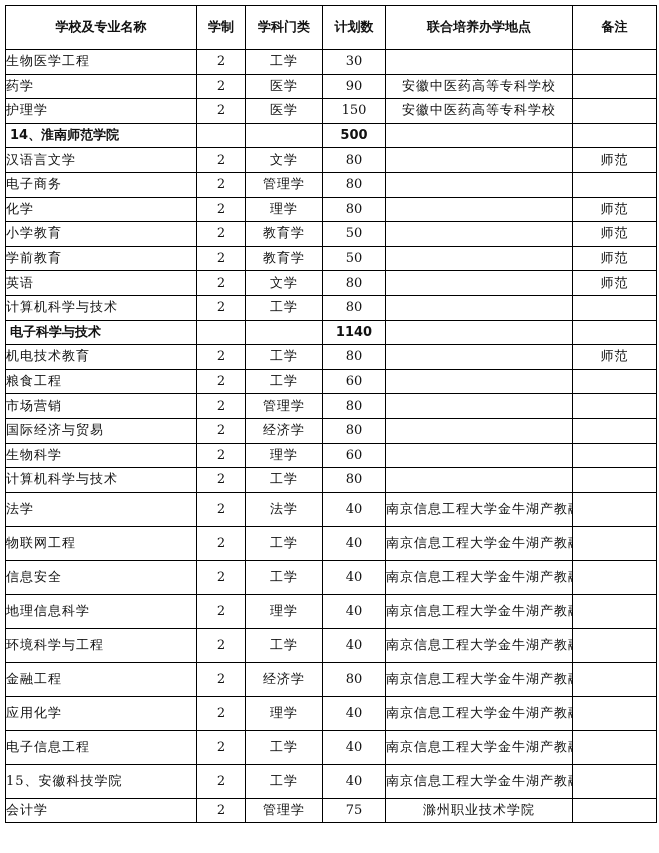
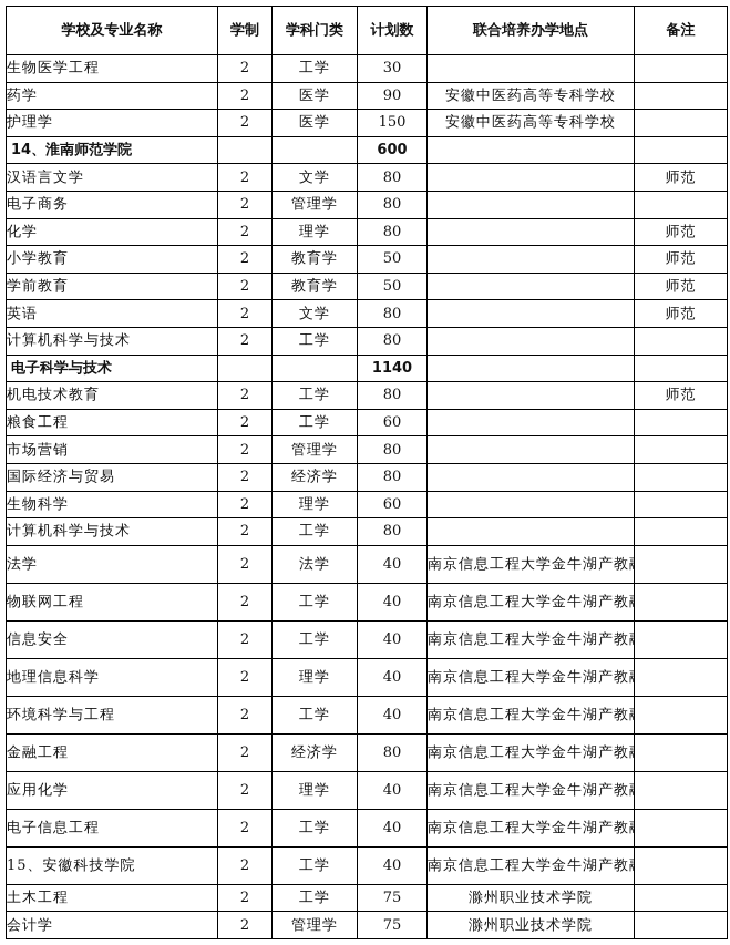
  学校及专业名称	学制	学科门类	计划数	联合培养办学地点	备注
  生物医学工程	2	工学	30
  药学	2	医学	90	安徽中医药高等专科学校
  护理学	2	医学	150	安徽中医药高等专科学校
- 14、淮南师范学院			500
+ 14、淮南师范学院			600
  汉语言文学	2	文学	80		师范
  电子商务	2	管理学	80
  化学	2	理学	80		师范
  小学教育	2	教育学	50		师范
  学前教育	2	教育学	50		师范
  英语	2	文学	80		师范
  计算机科学与技术	2	工学	80
  电子科学与技术			1140
  机电技术教育	2	工学	80		师范
  粮食工程	2	工学	60
  市场营销	2	管理学	80
  国际经济与贸易	2	经济学	80
  生物科学	2	理学	60
  计算机科学与技术	2	工学	80
  法学	2	法学	40	南京信息工程大学金牛湖产教
  物联网工程	2	工学	40	南京信息工程大学金牛湖产教
  信息安全	2	工学	40	南京信息工程大学金牛湖产教
  地理信息科学	2	理学	40	南京信息工程大学金牛湖产教
  环境科学与工程	2	工学	40	南京信息工程大学金牛湖产教
  金融工程	2	经济学	80	南京信息工程大学金牛湖产教
  应用化学	2	理学	40	南京信息工程大学金牛湖产教
  电子信息工程	2	工学	40	南京信息工程大学金牛湖产教
  15、安徽科技学院	2	工学	40	南京信息工程大学金牛湖产教
+ 土木工程	2	工学	75	滁州职业技术学院
  会计学	2	管理学	75	滁州职业技术学院
